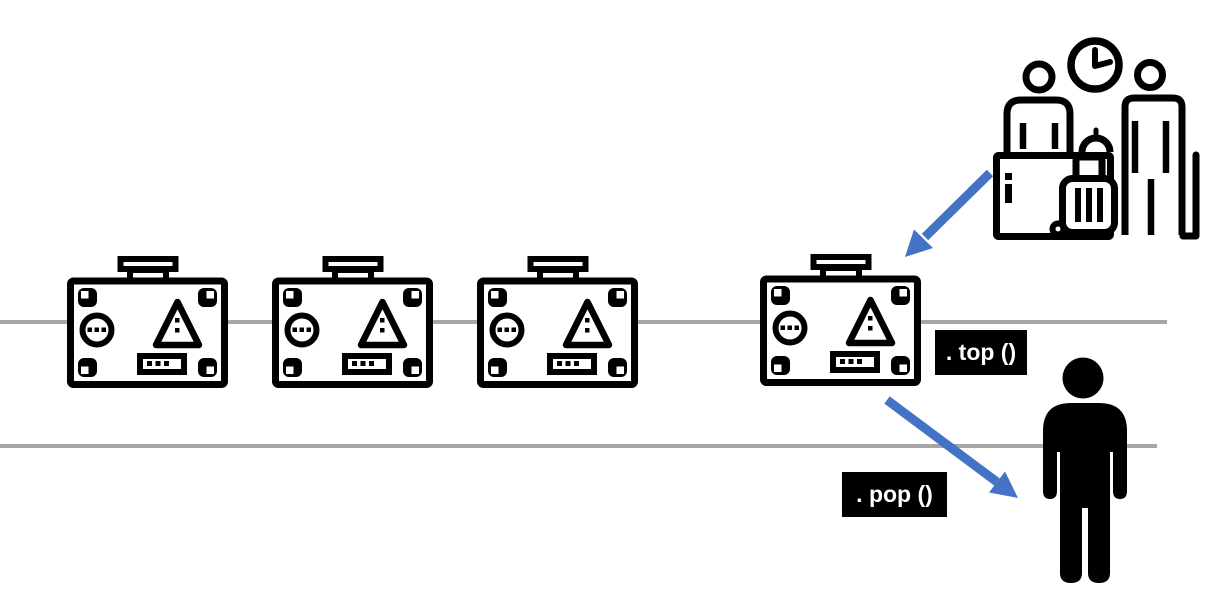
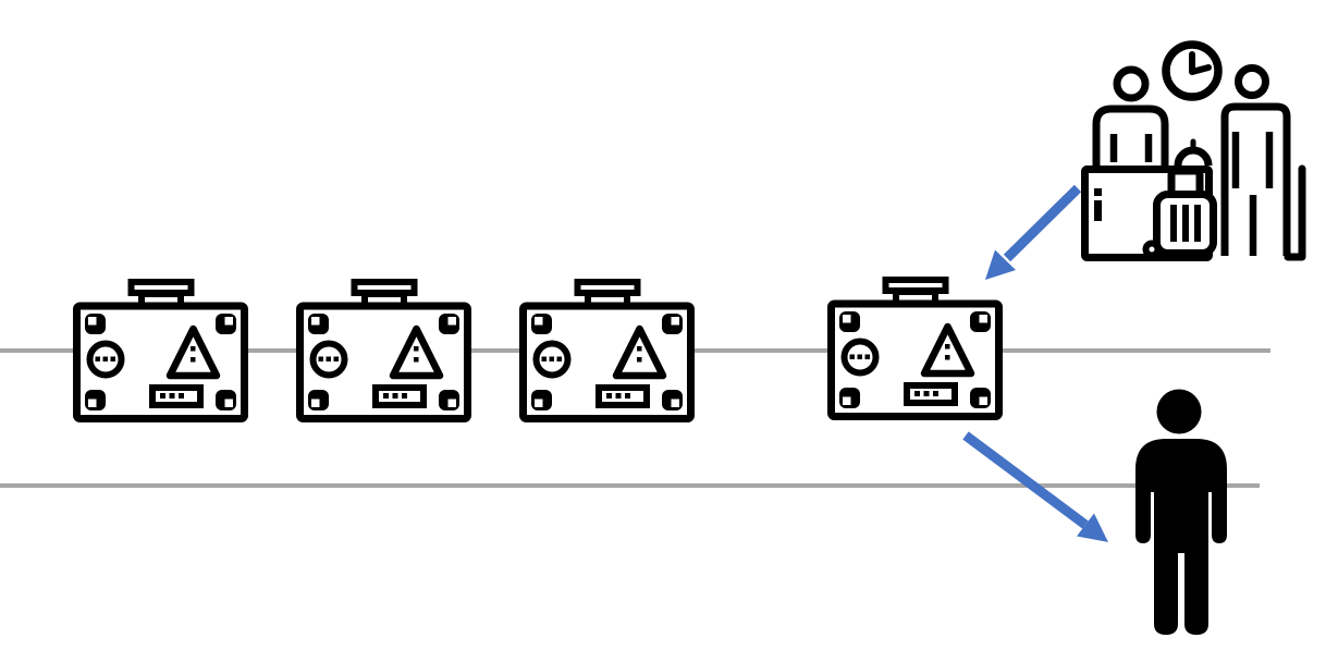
- . top ()
- . pop ()
